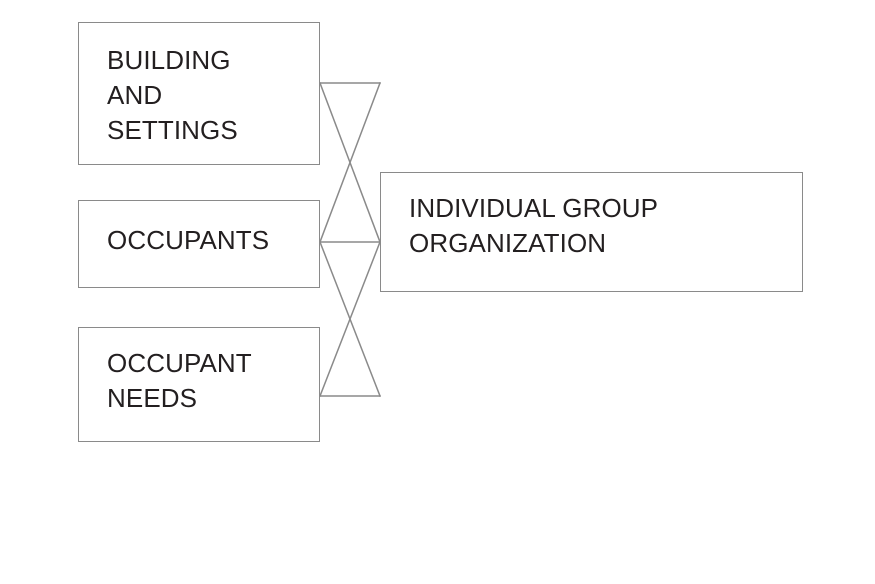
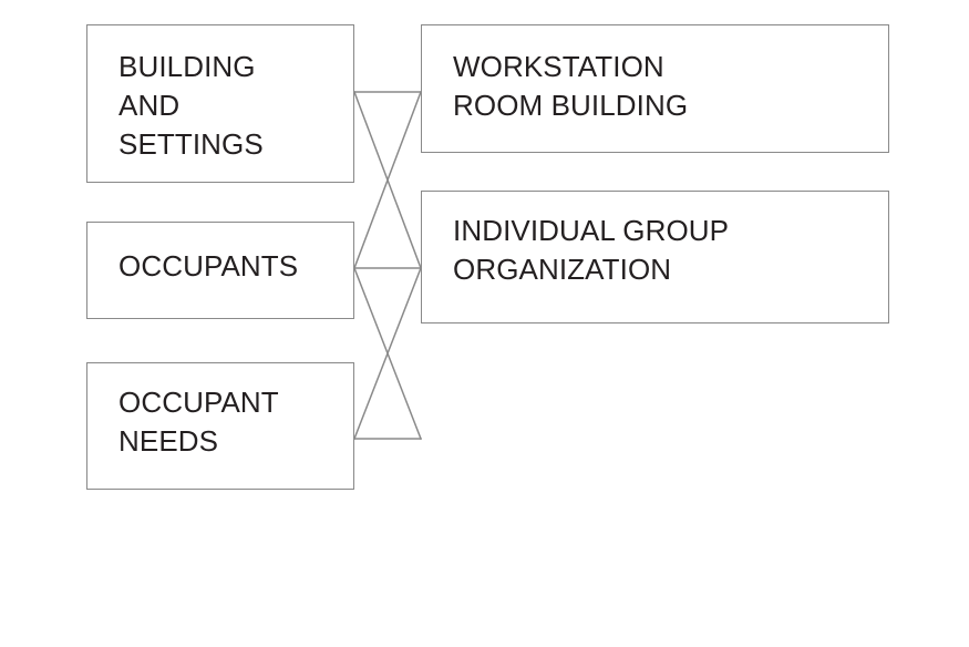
  BUILDING
  AND
  SETTINGS
  OCCUPANTS
  OCCUPANT
  NEEDS
+ WORKSTATION
+ ROOM BUILDING
  INDIVIDUAL GROUP
  ORGANIZATION
